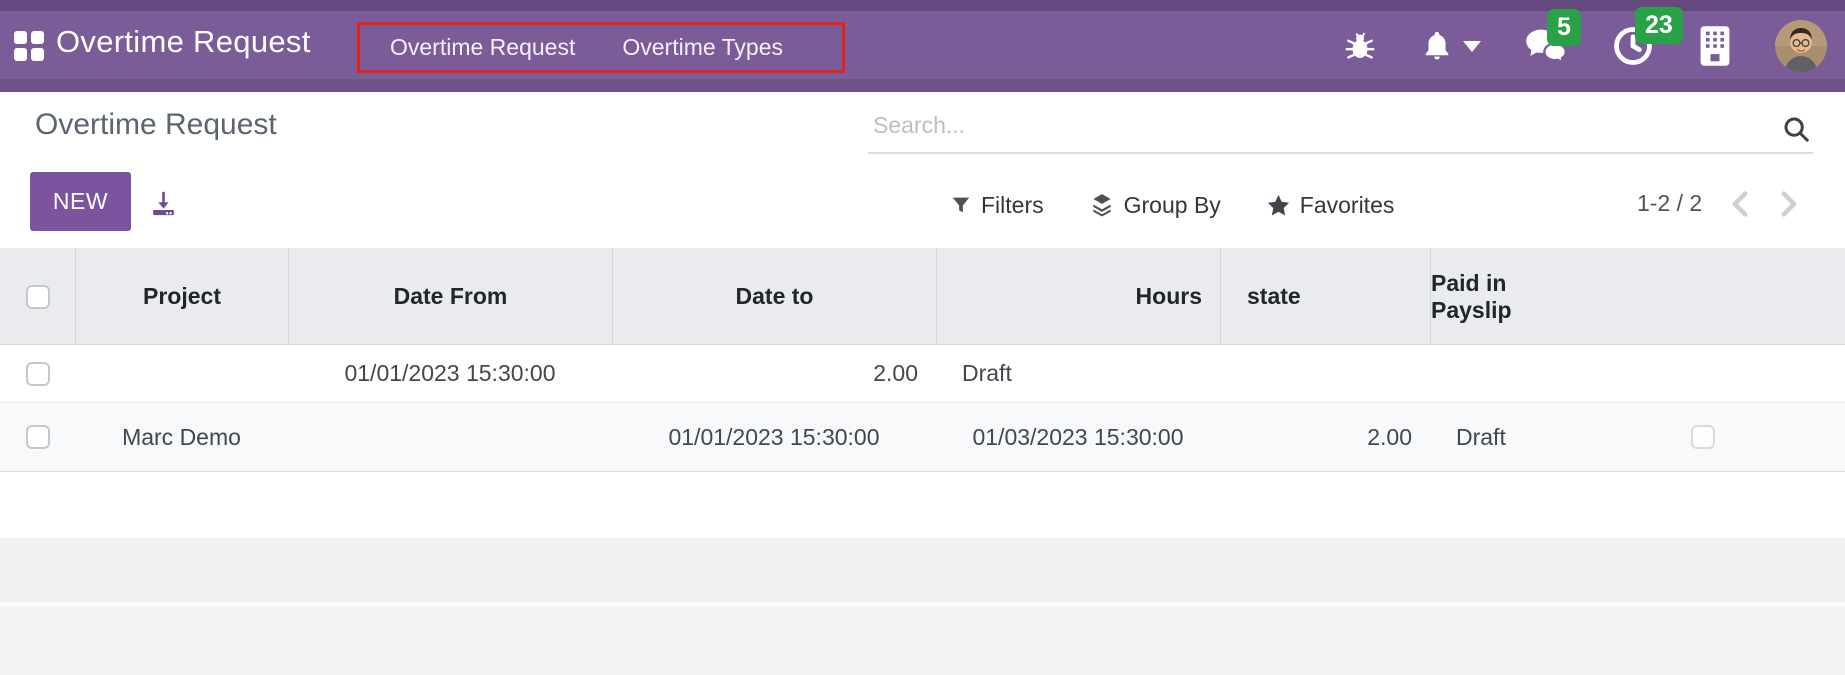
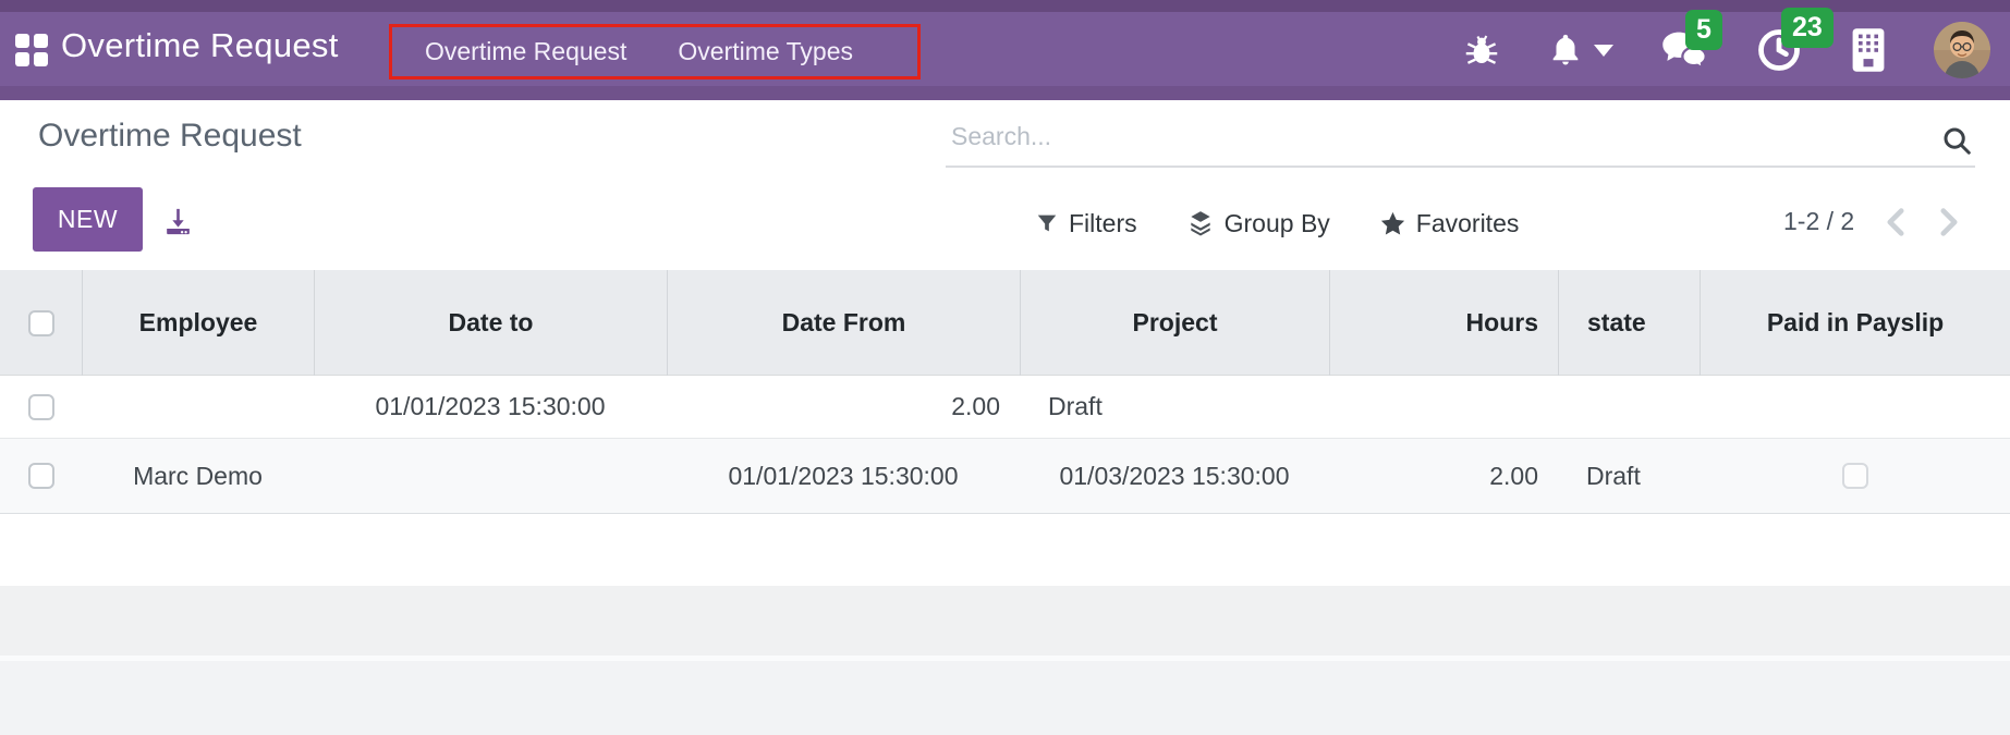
  Overtime Request
  Overtime Request
  Overtime Types
  5
  23
  Overtime Request
  Search...
  NEW
  Filters
  Group By
  Favorites
  1-2 / 2
+ Employee
- Project
+ Date to
  Date From
- Date to
+ Project
  Hours
  state
  Paid in Payslip
  01/01/2023 15:30:00
  2.00
  Draft
  Marc Demo
  01/01/2023 15:30:00
  01/03/2023 15:30:00
  2.00
  Draft
